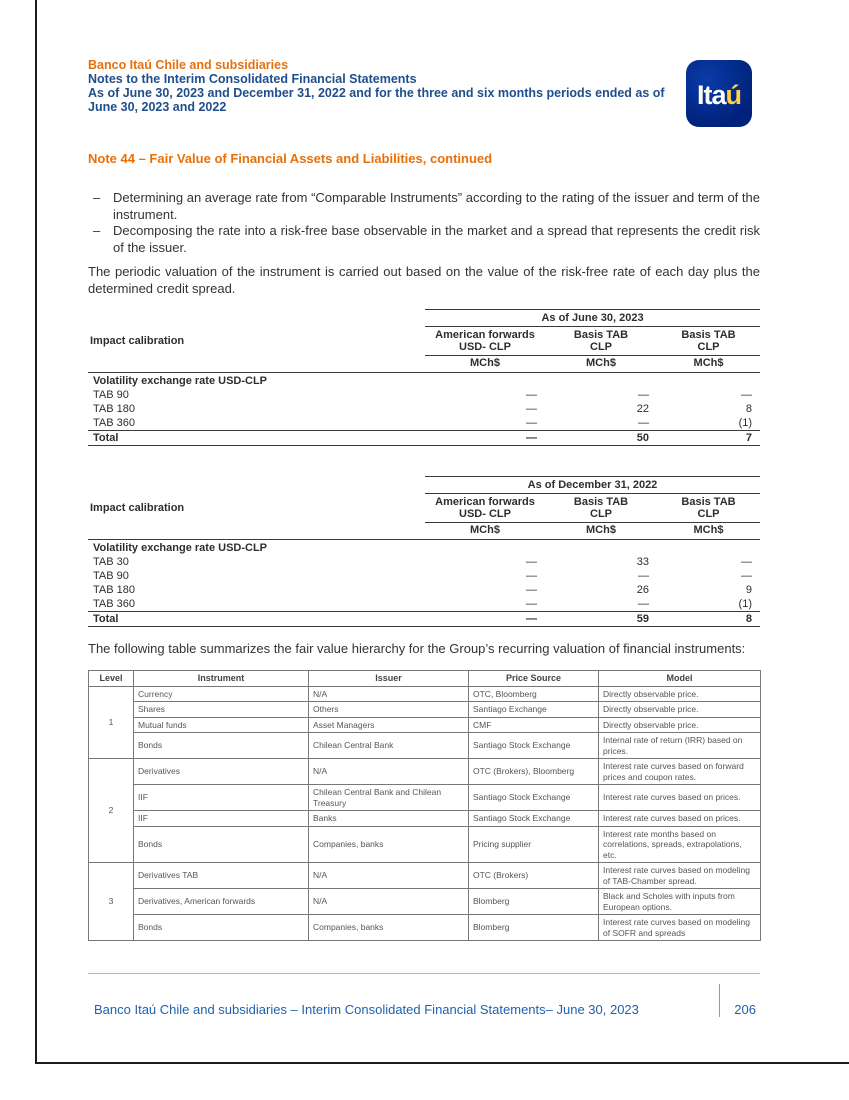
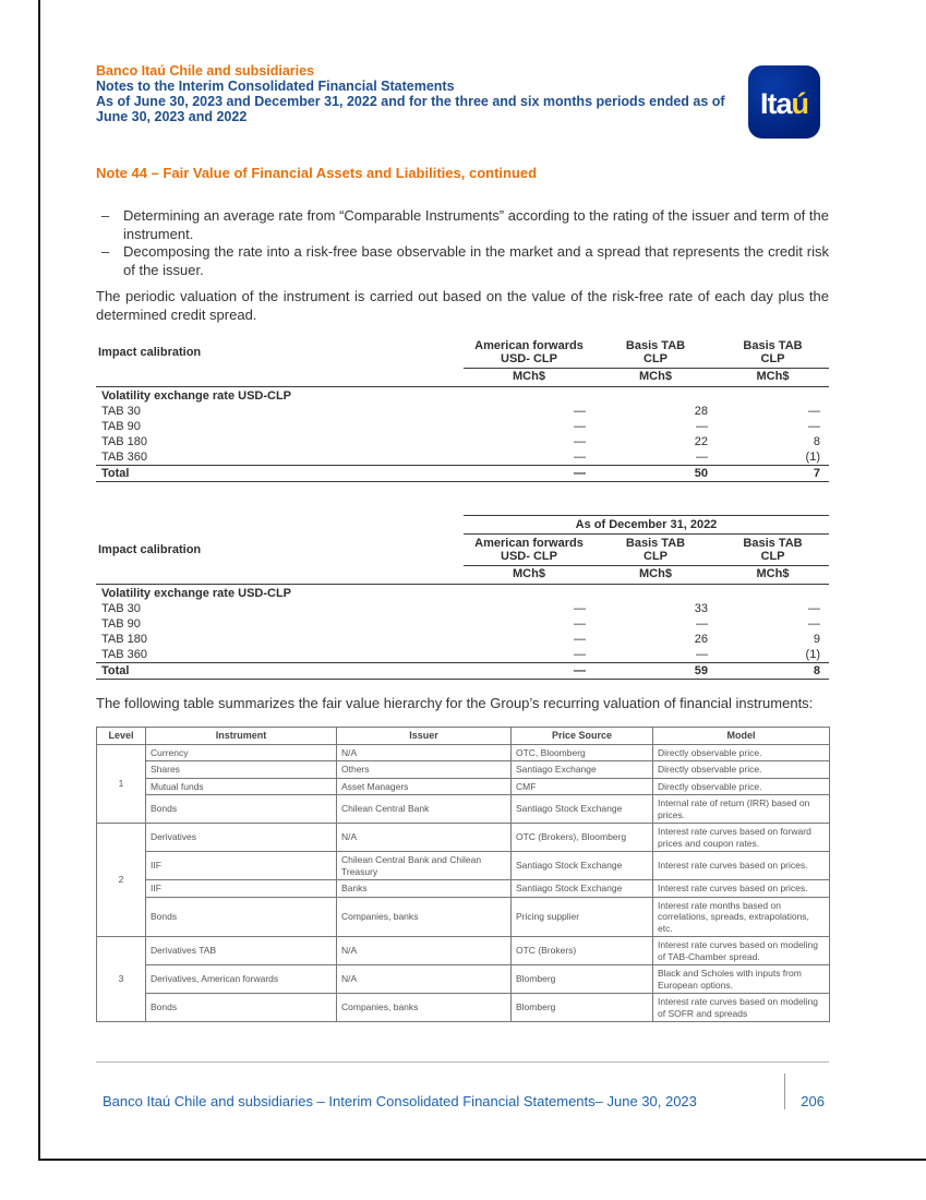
  Itaú
  Banco Itaú Chile and subsidiaries
  Notes to the Interim Consolidated Financial Statements
  As of June 30, 2023 and December 31, 2022 and for the three and six months periods ended as of June 30, 2023 and 2022
  Note 44 – Fair Value of Financial Assets and Liabilities, continued
  –
  Determining an average rate from “Comparable Instruments” according to the rating of the issuer and term of the instrument.
  –
  Decomposing the rate into a risk-free base observable in the market and a spread that represents the credit risk of the issuer.
  The periodic valuation of the instrument is carried out based on the value of the risk-free rate of each day plus the determined credit spread.
- 	As of June 30, 2023
  Impact calibration	American forwardsUSD- CLP	Basis TABCLP	Basis TABCLP
  	MCh$	MCh$	MCh$
  Volatility exchange rate USD-CLP
+ TAB 30	—	28	—
  TAB 90	—	—	—
  TAB 180	—	22	8
  TAB 360	—	—	(1)
  Total	—	50	7
  	As of December 31, 2022
  Impact calibration	American forwardsUSD- CLP	Basis TABCLP	Basis TABCLP
  	MCh$	MCh$	MCh$
  Volatility exchange rate USD-CLP
  TAB 30	—	33	—
  TAB 90	—	—	—
  TAB 180	—	26	9
  TAB 360	—	—	(1)
  Total	—	59	8
  The following table summarizes the fair value hierarchy for the Group’s recurring valuation of financial instruments:
  Level	Instrument	Issuer	Price Source	Model
  1	Currency	N/A	OTC, Bloomberg	Directly observable price.
  Shares	Others	Santiago Exchange	Directly observable price.
  Mutual funds	Asset Managers	CMF	Directly observable price.
  Bonds	Chilean Central Bank	Santiago Stock Exchange	Internal rate of return (IRR) based on prices.
  2	Derivatives	N/A	OTC (Brokers), Bloomberg	Interest rate curves based on forward prices and coupon rates.
  IIF	Chilean Central Bank and Chilean Treasury	Santiago Stock Exchange	Interest rate curves based on prices.
  IIF	Banks	Santiago Stock Exchange	Interest rate curves based on prices.
  Bonds	Companies, banks	Pricing supplier	Interest rate months based on correlations, spreads, extrapolations, etc.
  3	Derivatives TAB	N/A	OTC (Brokers)	Interest rate curves based on modeling of TAB-Chamber spread.
  Derivatives, American forwards	N/A	Blomberg	Black and Scholes with inputs from European options.
  Bonds	Companies, banks	Blomberg	Interest rate curves based on modeling of SOFR and spreads
  Banco Itaú Chile and subsidiaries – Interim Consolidated Financial Statements– June 30, 2023
  206
